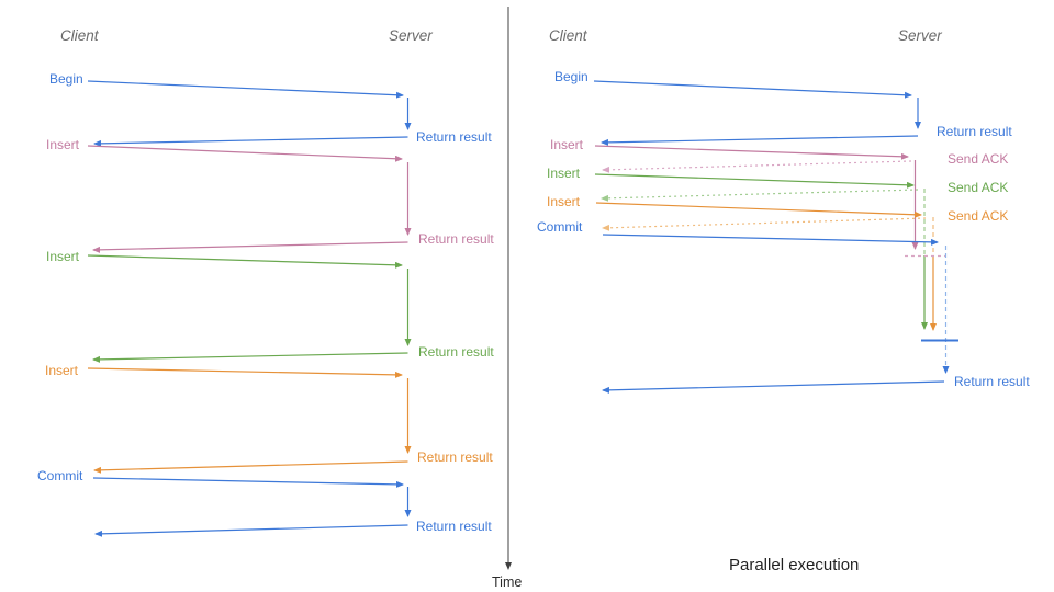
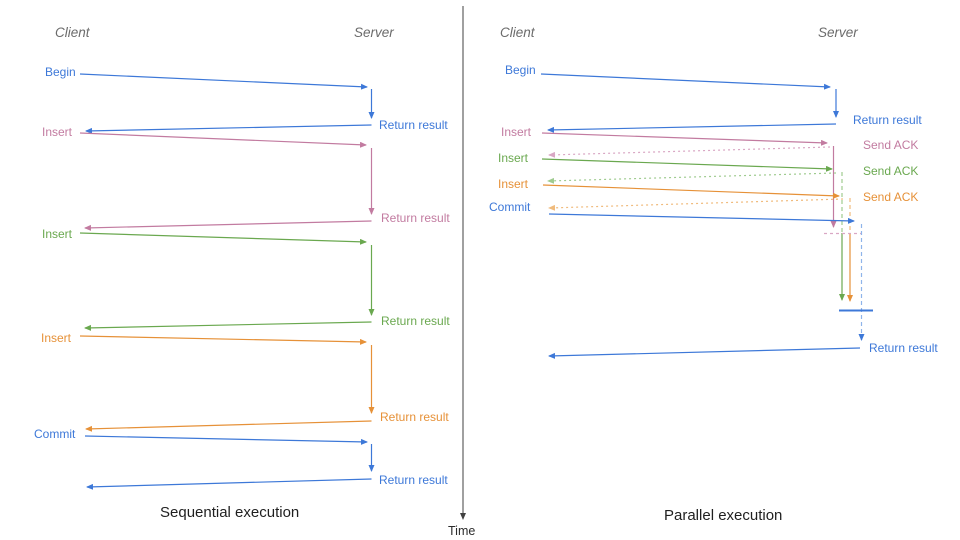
  Client
  Server
  Begin
  Insert
  Insert
  Insert
  Commit
  Return result
  Return result
  Return result
  Return result
  Return result
+ Sequential execution
  Client
  Server
  Begin
  Insert
  Insert
  Insert
  Commit
  Return result
  Send ACK
  Send ACK
  Send ACK
  Return result
  Parallel execution
  Time
